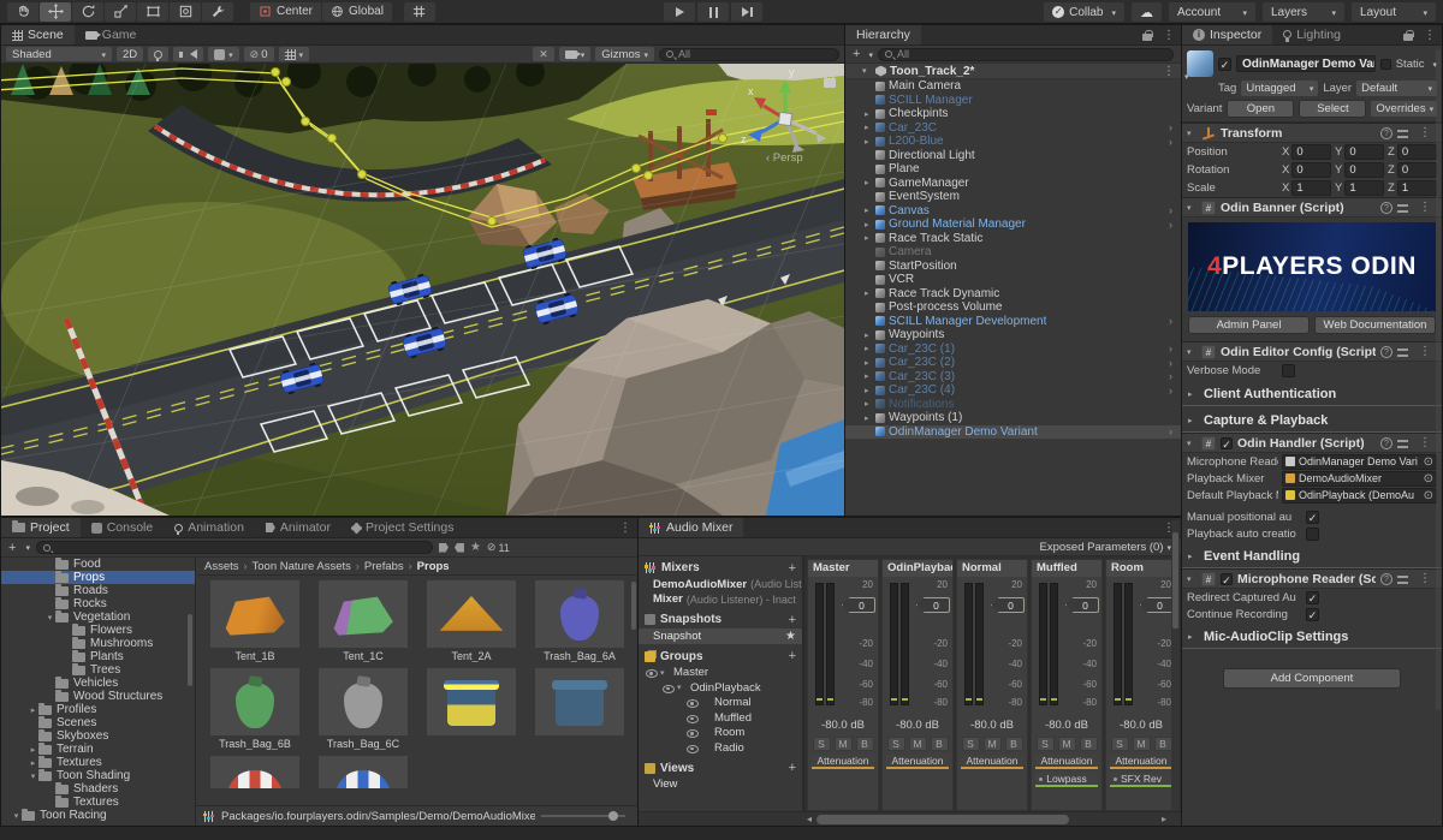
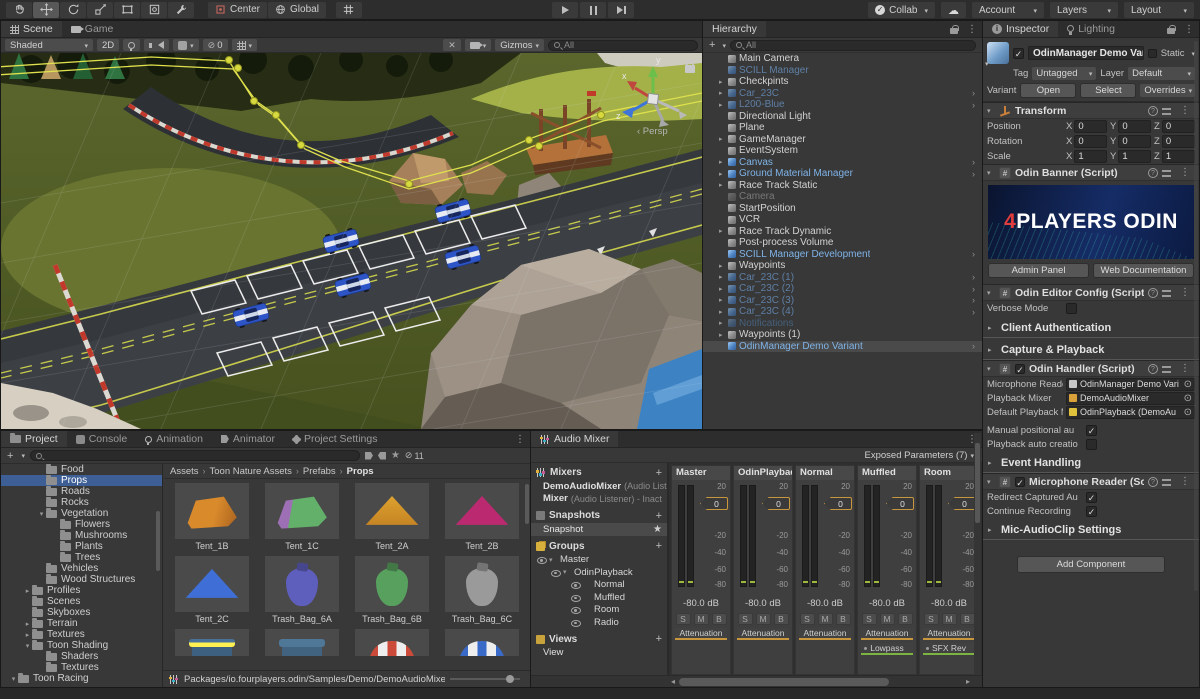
  Center
  Global
  Collab
  ☁
  Account
  Layers
  Layout
  Scene
  Game
  Shaded
  2D
  ⊘
  0
  ✕
  Gizmos
  All
  y
  x
  z
  ‹ Persp
  Hierarchy
  All
- Toon_Track_2*
  Main Camera
  SCILL Manager
  Checkpints
  Car_23C
  ›
  L200-Blue
  ›
  Directional Light
  Plane
  GameManager
  EventSystem
  Canvas
  ›
  Ground Material Manager
  ›
  Race Track Static
  Camera
  StartPosition
  VCR
  Race Track Dynamic
  Post-process Volume
  SCILL Manager Development
  ›
  Waypoints
  Car_23C (1)
  ›
  Car_23C (2)
  ›
  Car_23C (3)
  ›
  Car_23C (4)
  ›
  Notifications
  Waypoints (1)
  OdinManager Demo Variant
  ›
  Inspector
  Lighting
  ✓
  OdinManager Demo Va
  Static
  Tag
  Untagged
  Layer
  Default
  Variant
  Open
  Select
  Overrides
  Transform
  Position
  X
  0
  Y
  0
  Z
  0
  Rotation
  X
  0
  Y
  0
  Z
  0
  Scale
  X
  1
  Y
  1
  Z
  1
  Odin Banner (Script)
  4
  PLAYERS ODIN
  Admin Panel
  Web Documentation
  Odin Editor Config (Script
  Verbose Mode
  Client Authentication
  Capture & Playback
  ✓
  Odin Handler (Script)
  Microphone Read
  OdinManager Demo Vari
  Playback Mixer
  DemoAudioMixer
  Default Playback
  OdinPlayback (DemoAu
  Manual positional au
  ✓
  Playback auto creatio
  Event Handling
  ✓
  Microphone Reader (Sc
  Redirect Captured Au
  ✓
  Continue Recording
  ✓
  Mic-AudioClip Settings
  Add Component
  Project
  Console
  Animation
  Animator
  Project Settings
  ★
  ⊘
  11
  Food
  Props
  Roads
  Rocks
  Vegetation
  Flowers
  Mushrooms
  Plants
  Trees
  Vehicles
  Wood Structures
  Profiles
  Scenes
  Skyboxes
  Terrain
  Textures
  Toon Shading
  Shaders
  Textures
  Toon Racing
  Assets
  ›
  Toon Nature Assets
  ›
  Prefabs
  ›
  Props
  Tent_1B
  Tent_1C
  Tent_2A
+ Tent_2B
+ Tent_2C
  Trash_Bag_6A
  Trash_Bag_6B
  Trash_Bag_6C
  Packages/io.fourplayers.odin/Samples/Demo/DemoAudioMixe
  Audio Mixer
- Exposed Parameters (0)
+ Exposed Parameters (7)
  Mixers
  DemoAudioMixer
  (Audio List
  Mixer
  (Audio Listener) - Inact
  Snapshots
  Snapshot
  Groups
  Master
  OdinPlayback
  Normal
  Muffled
  Room
  Radio
  Views
  View
  Master
  20
  0
  -20
  -40
  -60
  -80
  -80.0 dB
  S
  M
  B
  Attenuation
  OdinPlayba
  20
  0
  -20
  -40
  -60
  -80
  -80.0 dB
  S
  M
  B
  Attenuation
  Normal
  20
  0
  -20
  -40
  -60
  -80
  -80.0 dB
  S
  M
  B
  Attenuation
  Muffled
  20
  0
  -20
  -40
  -60
  -80
  -80.0 dB
  S
  M
  B
  Attenuation
  Lowpass
  Room
  20
  0
  -20
  -40
  -60
  -80
  -80.0 dB
  S
  M
  B
  Attenuation
  SFX Rev
  ◂
  ▸
